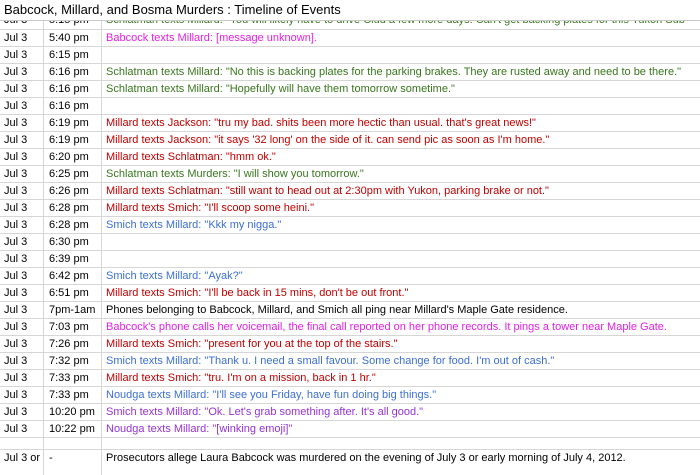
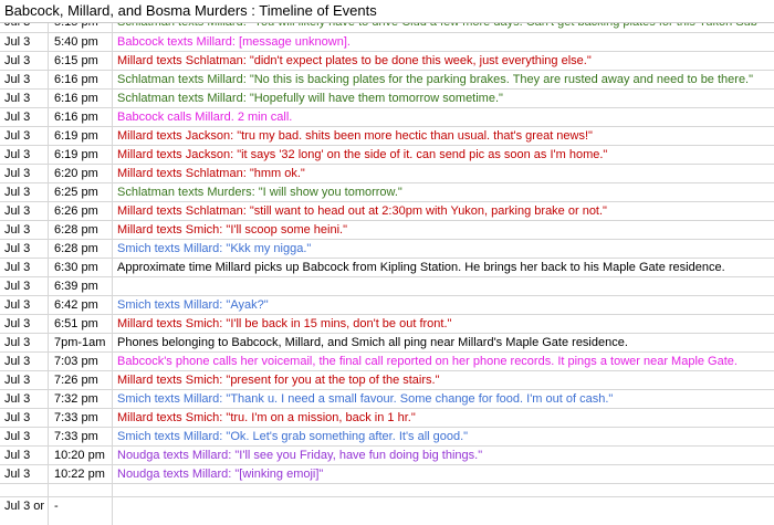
  Babcock, Millard, and Bosma Murders : Timeline of Events
  Jul 3
  5:40 pm
  Babcock texts Millard: [message unknown].
  Jul 3
  6:15 pm
+ Millard texts Schlatman: "didn't expect plates to be done this week, just everything else."
  Jul 3
  6:16 pm
  Schlatman texts Millard: "No this is backing plates for the parking brakes. They are rusted away and need to be there."
  Jul 3
  6:16 pm
  Schlatman texts Millard: "Hopefully will have them tomorrow sometime."
  Jul 3
  6:16 pm
+ Babcock calls Millard. 2 min call.
  Jul 3
  6:19 pm
  Millard texts Jackson: "tru my bad. shits been more hectic than usual. that's great news!"
  Jul 3
  6:19 pm
  Millard texts Jackson: "it says '32 long' on the side of it. can send pic as soon as I'm home."
  Jul 3
  6:20 pm
  Millard texts Schlatman: "hmm ok."
  Jul 3
  6:25 pm
  Schlatman texts Murders: "I will show you tomorrow."
  Jul 3
  6:26 pm
  Millard texts Schlatman: "still want to head out at 2:30pm with Yukon, parking brake or not."
  Jul 3
  6:28 pm
  Millard texts Smich: "I'll scoop some heini."
  Jul 3
  6:28 pm
  Smich texts Millard: "Kkk my nigga."
  Jul 3
  6:30 pm
+ Approximate time Millard picks up Babcock from Kipling Station. He brings her back to his Maple Gate residence.
  Jul 3
  6:39 pm
  Jul 3
  6:42 pm
  Smich texts Millard: "Ayak?"
  Jul 3
  6:51 pm
  Millard texts Smich: "I'll be back in 15 mins, don't be out front."
  Jul 3
  7pm-1am
  Phones belonging to Babcock, Millard, and Smich all ping near Millard's Maple Gate residence.
  Jul 3
  7:03 pm
  Babcock's phone calls her voicemail, the final call reported on her phone records. It pings a tower near Maple Gate.
  Jul 3
  7:26 pm
  Millard texts Smich: "present for you at the top of the stairs."
  Jul 3
  7:32 pm
  Smich texts Millard: "Thank u. I need a small favour. Some change for food. I'm out of cash."
  Jul 3
  7:33 pm
  Millard texts Smich: "tru. I'm on a mission, back in 1 hr."
  Jul 3
  7:33 pm
- Noudga texts Millard: "I'll see you Friday, have fun doing big things."
+ Smich texts Millard: "Ok. Let's grab something after. It's all good."
  Jul 3
  10:20 pm
- Smich texts Millard: "Ok. Let's grab something after. It's all good."
+ Noudga texts Millard: "I'll see you Friday, have fun doing big things."
  Jul 3
  10:22 pm
  Noudga texts Millard: "[winking emoji]"
  Jul 3 or
  -
- Prosecutors allege Laura Babcock was murdered on the evening of July 3 or early morning of July 4, 2012.
